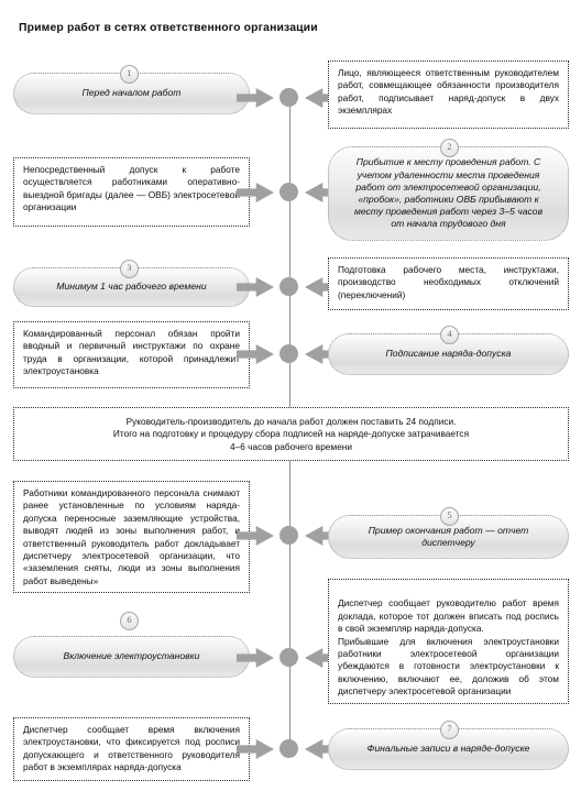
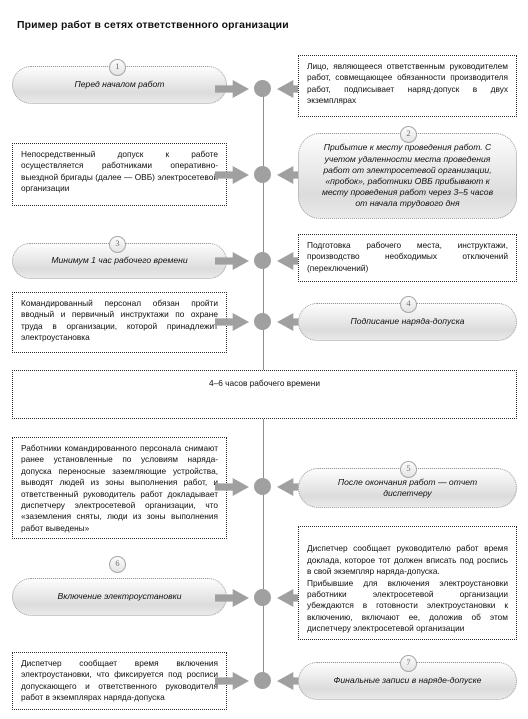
  Пример работ в сетях ответственного организации
  Перед началом работ
  1
  Лицо, являющееся ответственным руководителем работ, совмещающее обязанности производителя работ, подписывает наряд-допуск в двух экземплярах
  Непосредственный допуск к работе осуществляется работниками оперативно-выездной бригады (далее — ОВБ) электросетево организации
  Прибытие к месту проведения работ. С учетом удаленности места проведения работ от электросетевой организации, «пробок», работники ОВБ прибывают к месту проведения работ через 3–5 часов от начала трудового дня
  2
  Минимум 1 час рабочего времени
  3
  Подготовка рабочего места, инструктажи, производство необходимых отключений (переключений)
  Командированный персонал обязан пройти вводный и первичный инструктажи по охране труда в организации, которой принадлежит электроустановка
  Подписание наряда-допуска
  4
- Руководитель-производитель до начала работ должен поставить 24 подписи.
- Итого на подготовку и процедуру сбора подписей на наряде-допуске затрачивается
  4–6 часов рабочего времени
  Работники командированного персонала снимают ранее установленные по условиям наряда-допуска переносные заземляющие устройства, выводят людей из зоны выполнения работ, и ответственный руководитель работ докладывает диспетчеру электросетевой организации, что «заземления сняты, люди из зоны выполнения работ выведены»
- Пример окончания работ — отчет диспетчеру
+ После окончания работ — отчет диспетчеру
  5
  Включение электроустановки
  6
  Диспетчер сообщает руководителю работ время доклада, которое тот должен вписать под роспись в свой экземпляр наряда-допуска.
  Прибывшие для включения электроустановки работники электросетевой организации убеждаются в готовности электроустановки к включению, включают ее, доложив об этом диспетчеру электросетевой организации
  Диспетчер сообщает время включения электроустановки, что фиксируется под росписи допускающего и ответственного руководителя работ в экземплярах наряда-допуска
  Финальные записи в наряде-допуске
  7
